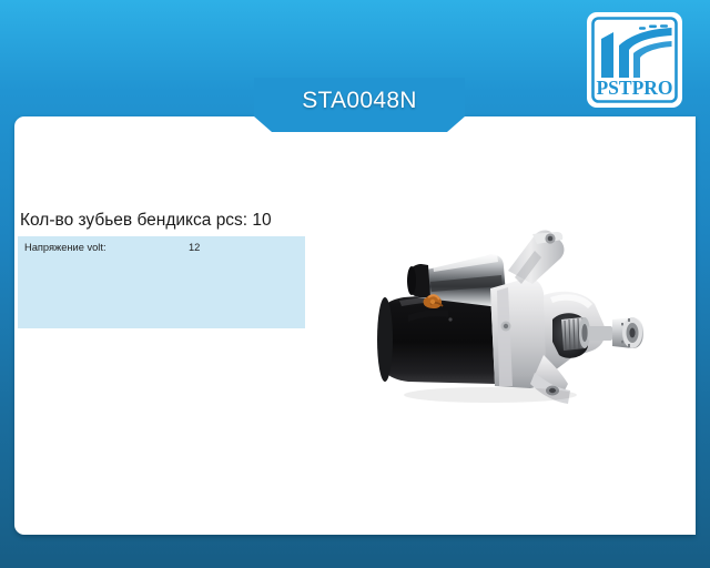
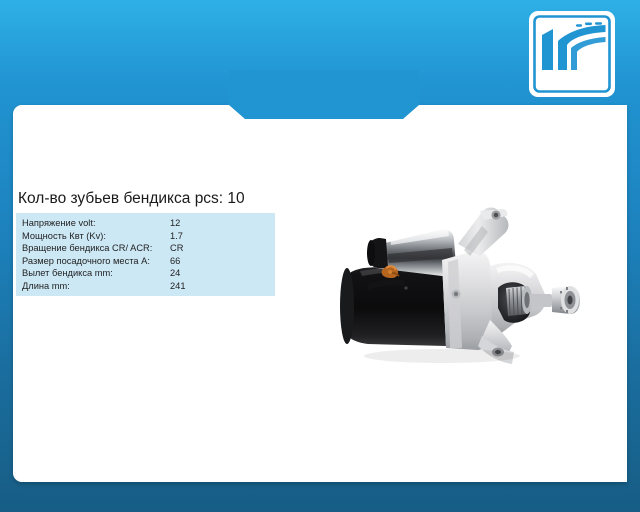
- PSTPRO
- STA0048N
  Кол-во зубьев бендикса pcs: 10
  Напряжение volt: 12
+ Мощность Квт (Kv): 1.7
+ Вращение бендикса CR/ ACR: CR
+ Размер посадочного места A: 66
+ Вылет бендикса mm: 24
+ Длина mm: 241
